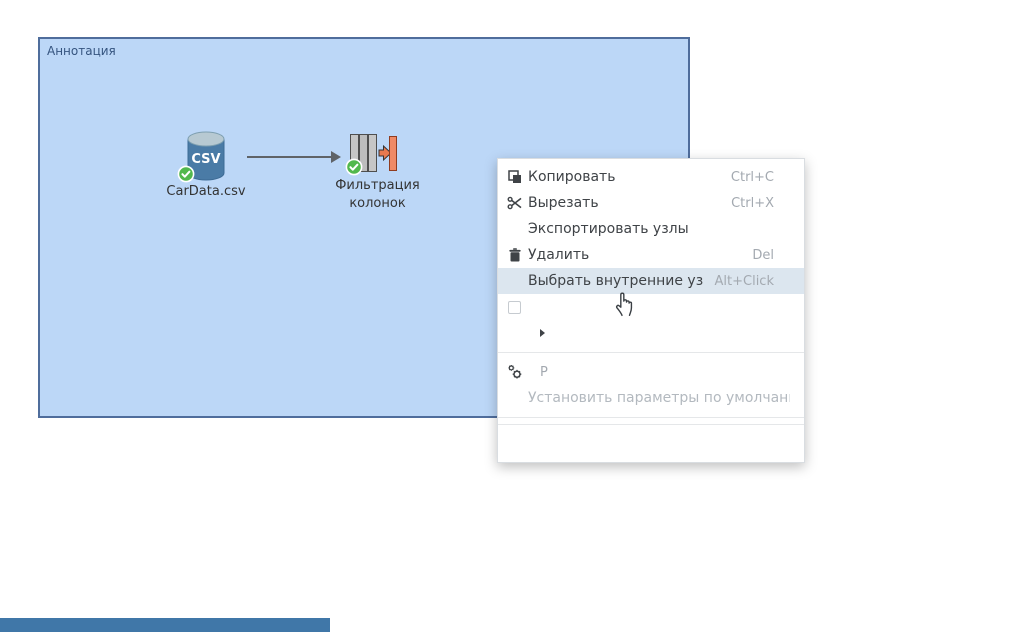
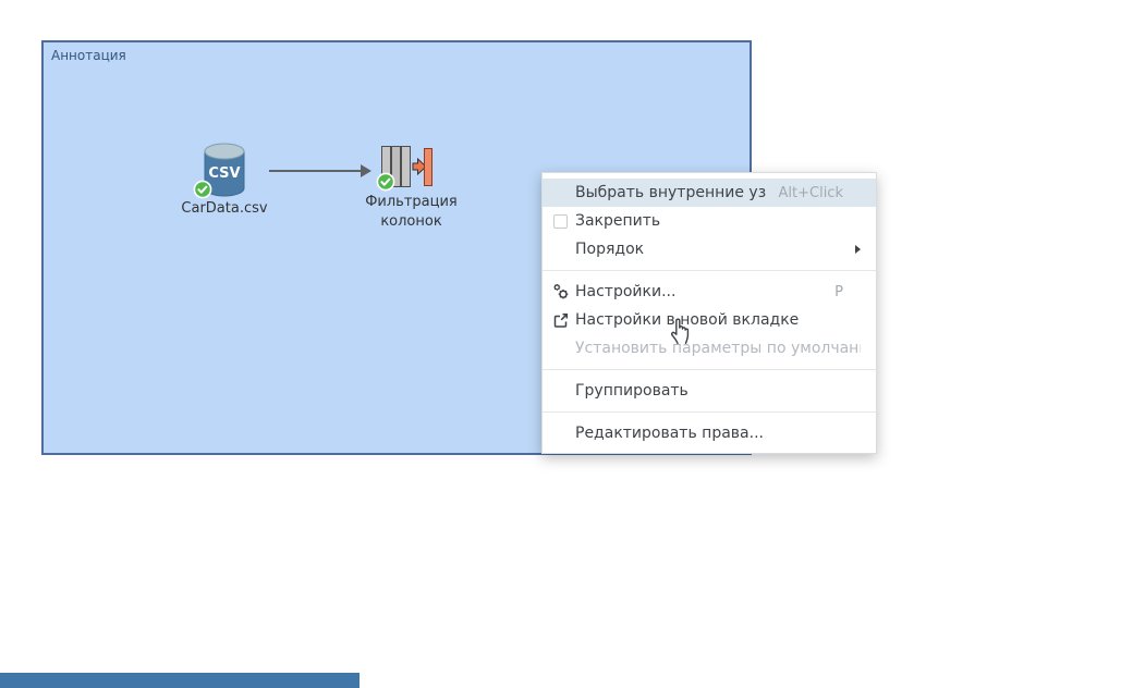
  Аннотация
  CSV
  CarData.csv
  Фильтрация колонок
- Копировать
- Ctrl+C
- Вырезать
- Ctrl+X
- Экспортировать узлы
- Удалить
- Del
  Выбрать внутренние уз
  Alt+Click
+ Закрепить
+ Порядок
+ Настройки...
  P
+ Настройки в новой вкладке
  Установить параметры по умолчан
+ Группировать
+ Редактировать права...
